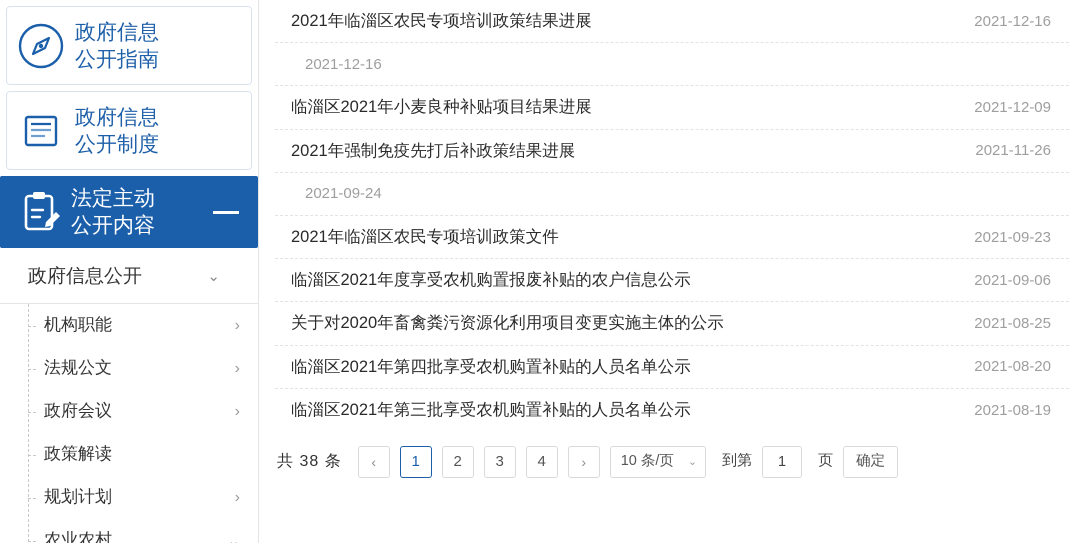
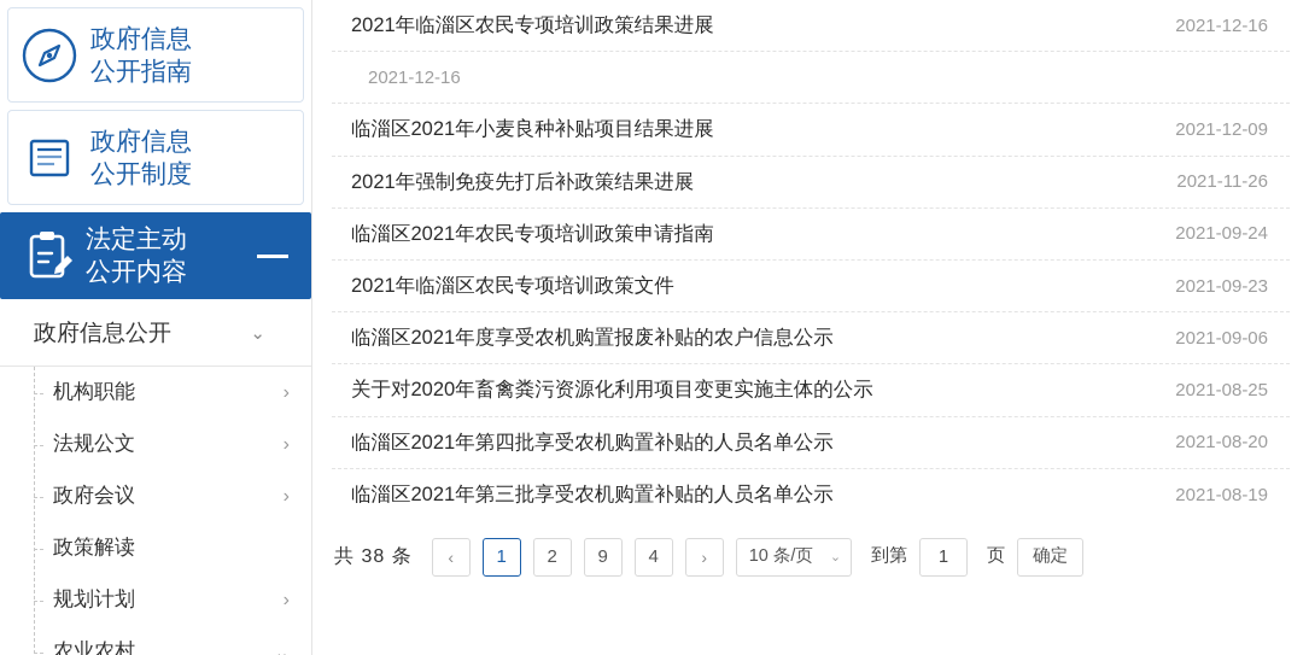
  政府信息
  公开指南
  政府信息
  公开制度
  法定主动
  公开内容
  政府信息公开
  ⌄
  机构职能
  ›
  法规公文
  ›
  政府会议
  ›
  政策解读
  规划计划
  ›
  农业农村
  ⌄
  2021年临淄区农民专项培训政策结果进展
  2021-12-16
  2021-12-16
  临淄区2021年小麦良种补贴项目结果进展
  2021-12-09
  2021年强制免疫先打后补政策结果进展
  2021-11-26
+ 临淄区2021年农民专项培训政策申请指南
  2021-09-24
  2021年临淄区农民专项培训政策文件
  2021-09-23
  临淄区2021年度享受农机购置报废补贴的农户信息公示
  2021-09-06
  关于对2020年畜禽粪污资源化利用项目变更实施主体的公示
  2021-08-25
  临淄区2021年第四批享受农机购置补贴的人员名单公示
  2021-08-20
  临淄区2021年第三批享受农机购置补贴的人员名单公示
  2021-08-19
  共 38 条
  ‹
  1
  2
- 3
+ 9
  4
  ›
  10 条/页
  ⌄
  到第
  1
  页
  确定
